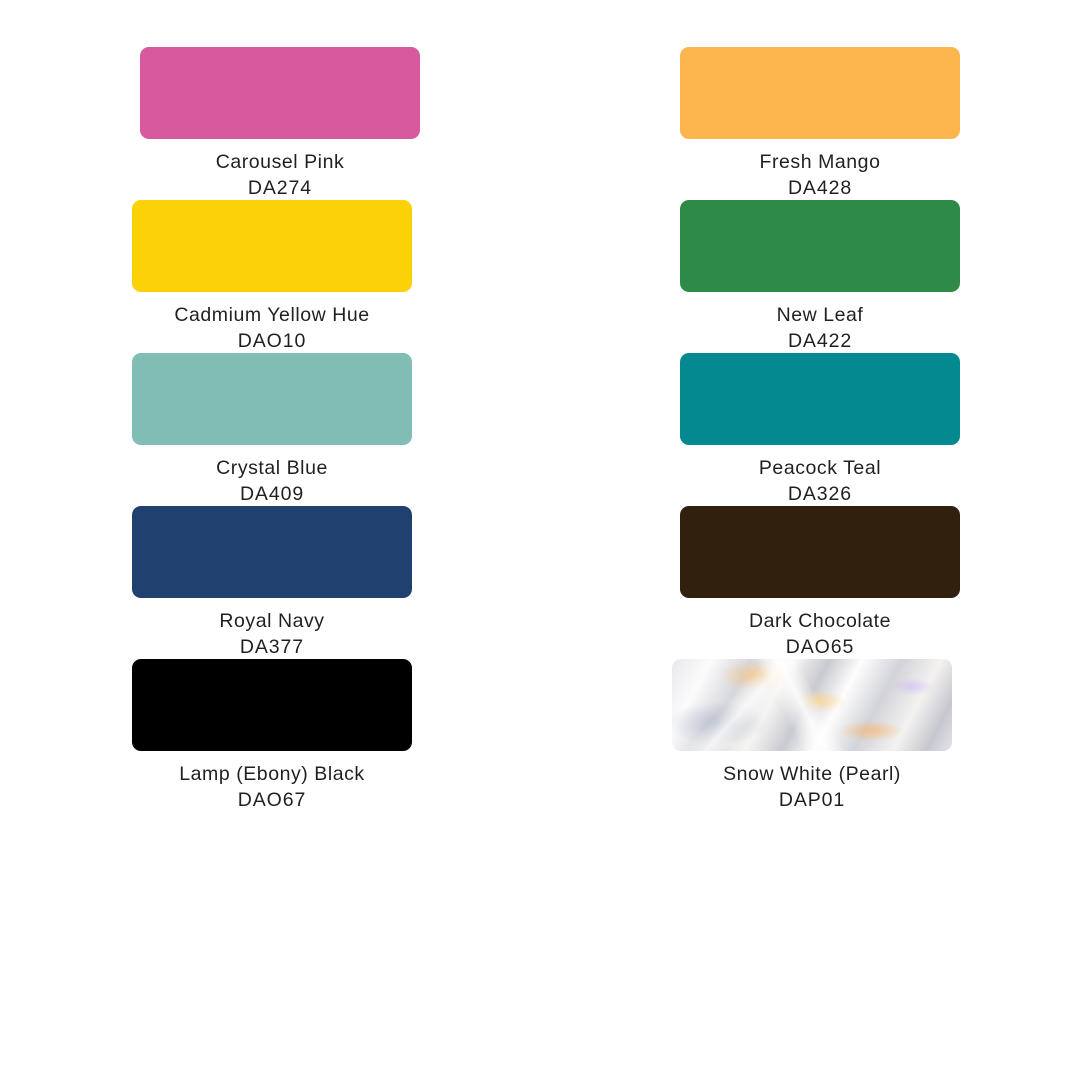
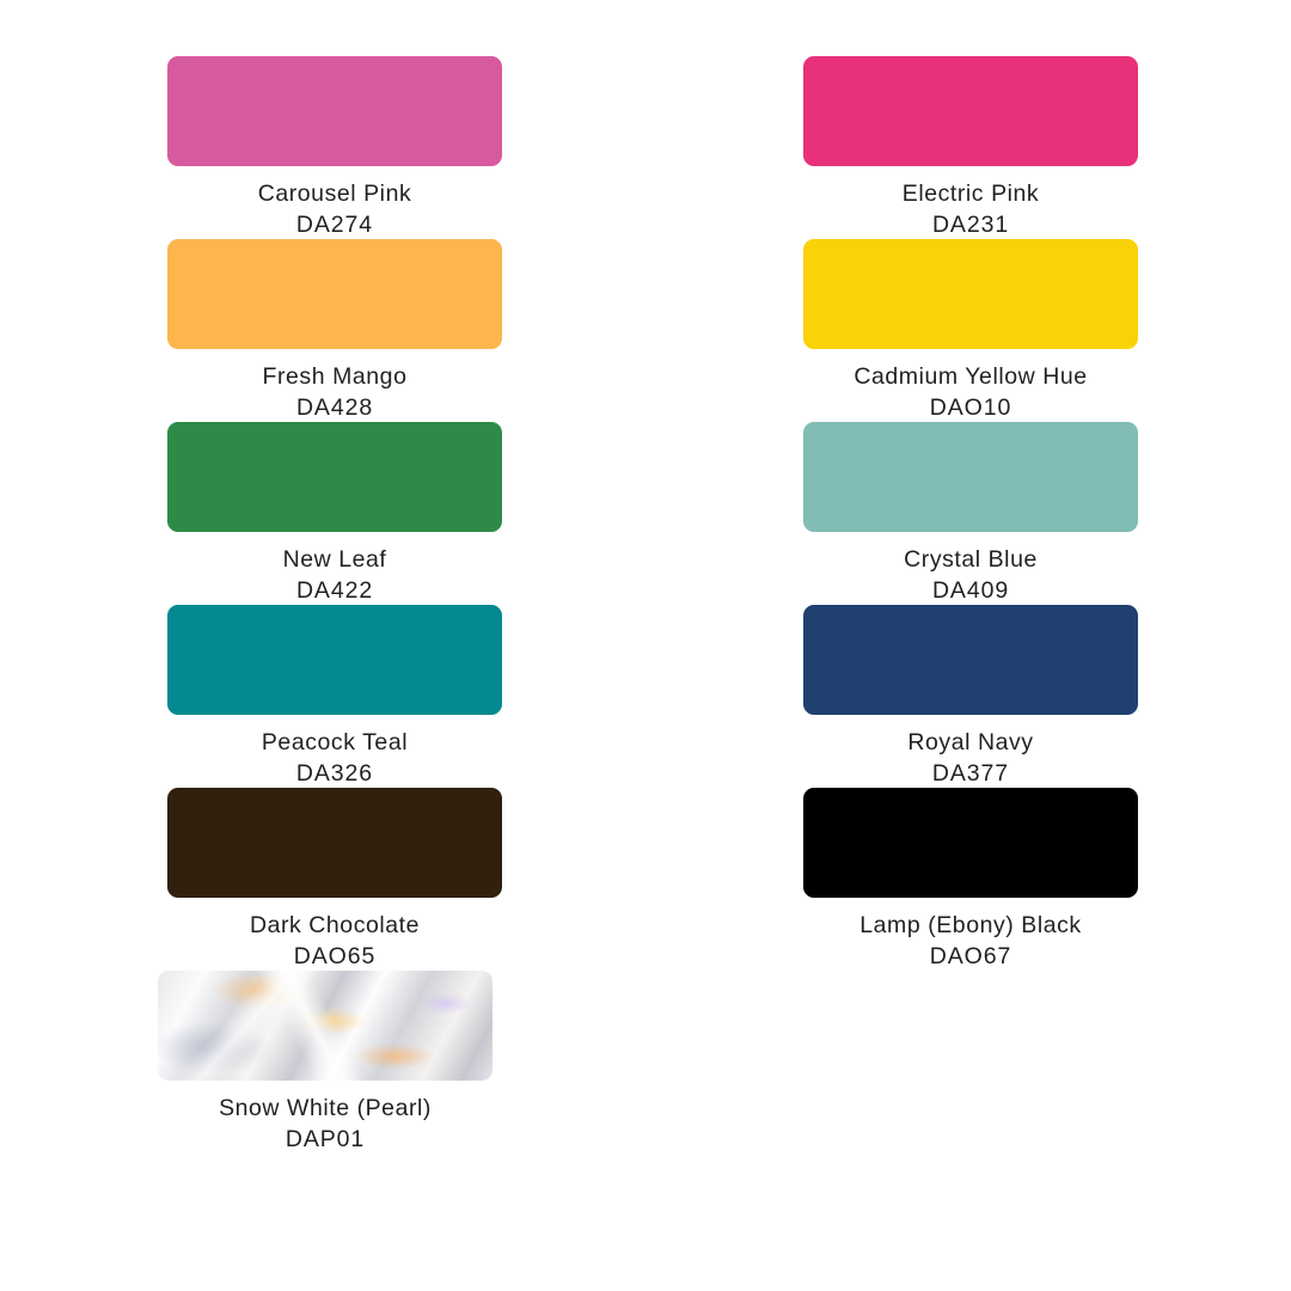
  Carousel Pink
  DA274
+ Electric Pink
+ DA231
  Fresh Mango
  DA428
  Cadmium Yellow Hue
  DAO10
  New Leaf
  DA422
  Crystal Blue
  DA409
  Peacock Teal
  DA326
  Royal Navy
  DA377
  Dark Chocolate
  DAO65
  Lamp (Ebony) Black
  DAO67
  Snow White (Pearl)
  DAP01
